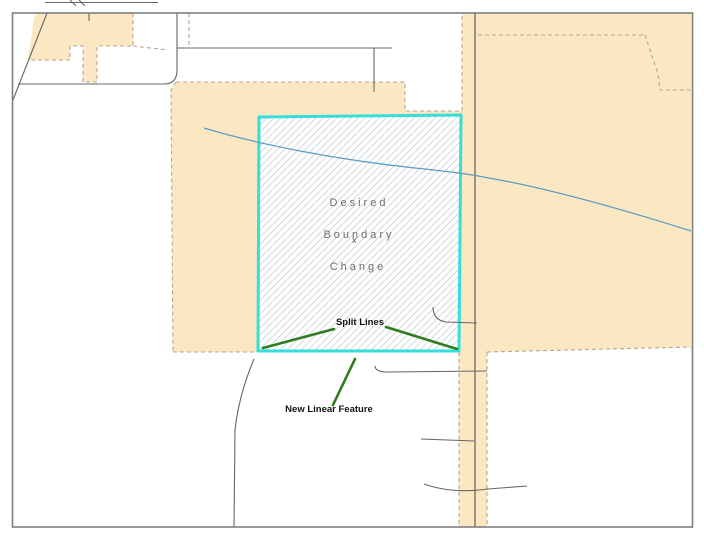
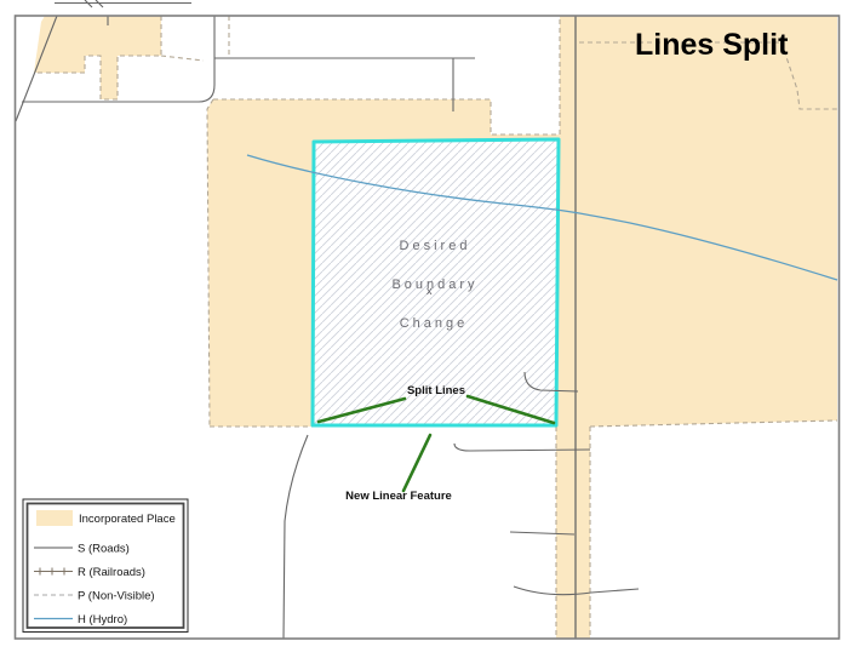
  Desired
  Boundary
  Change
  x
  Split Lines
  New Linear Feature
+ Lines Split
+ Incorporated Place
+ S (Roads)
+ R (Railroads)
+ P (Non-Visible)
+ H (Hydro)
